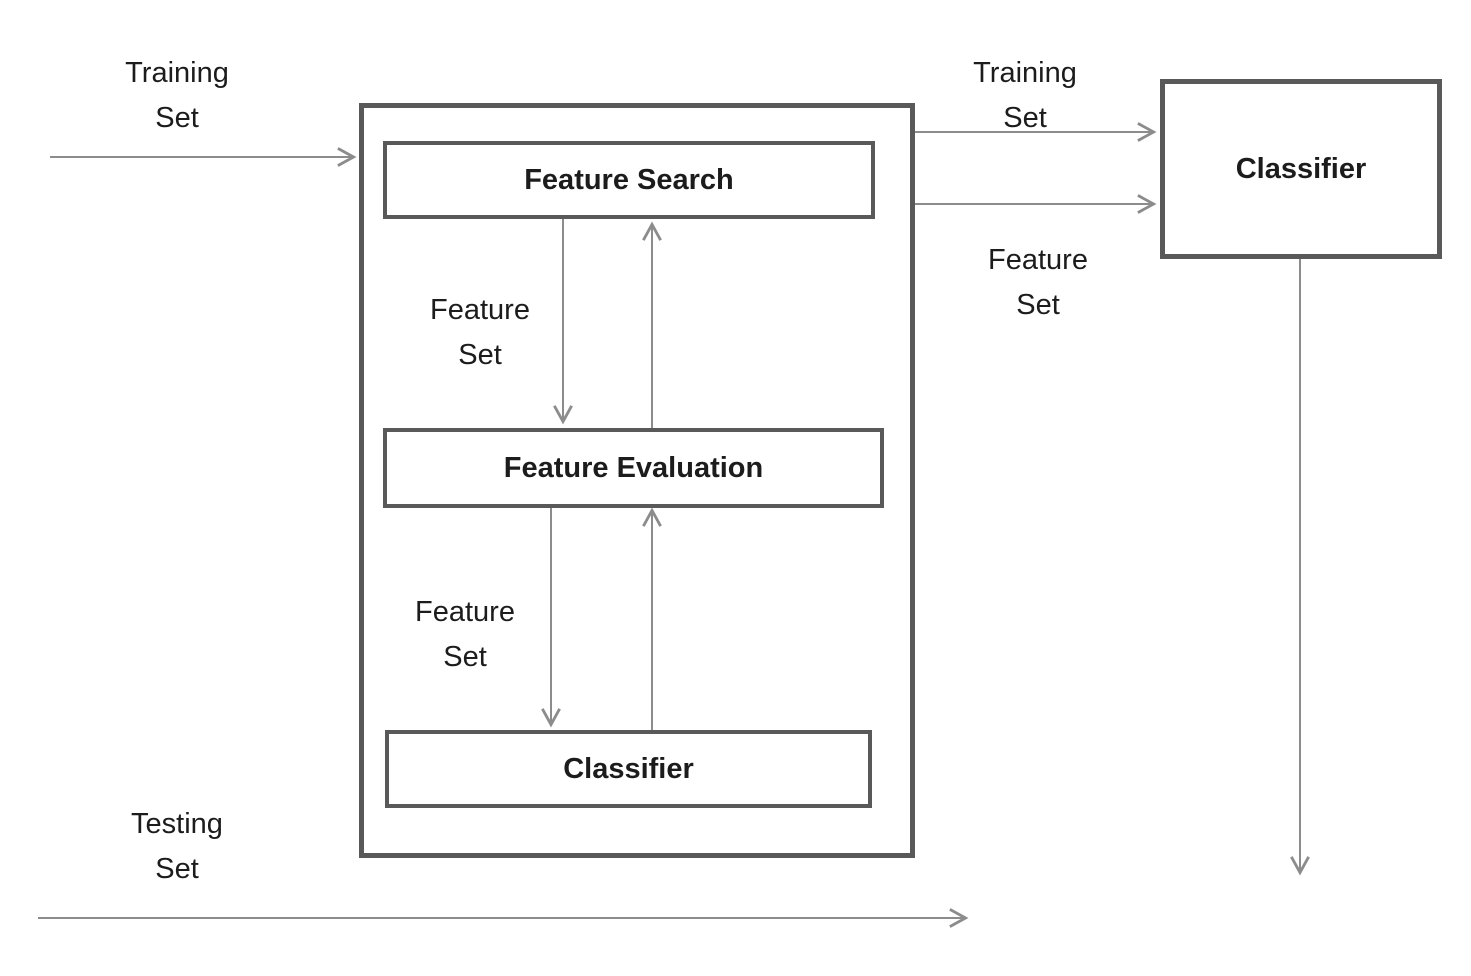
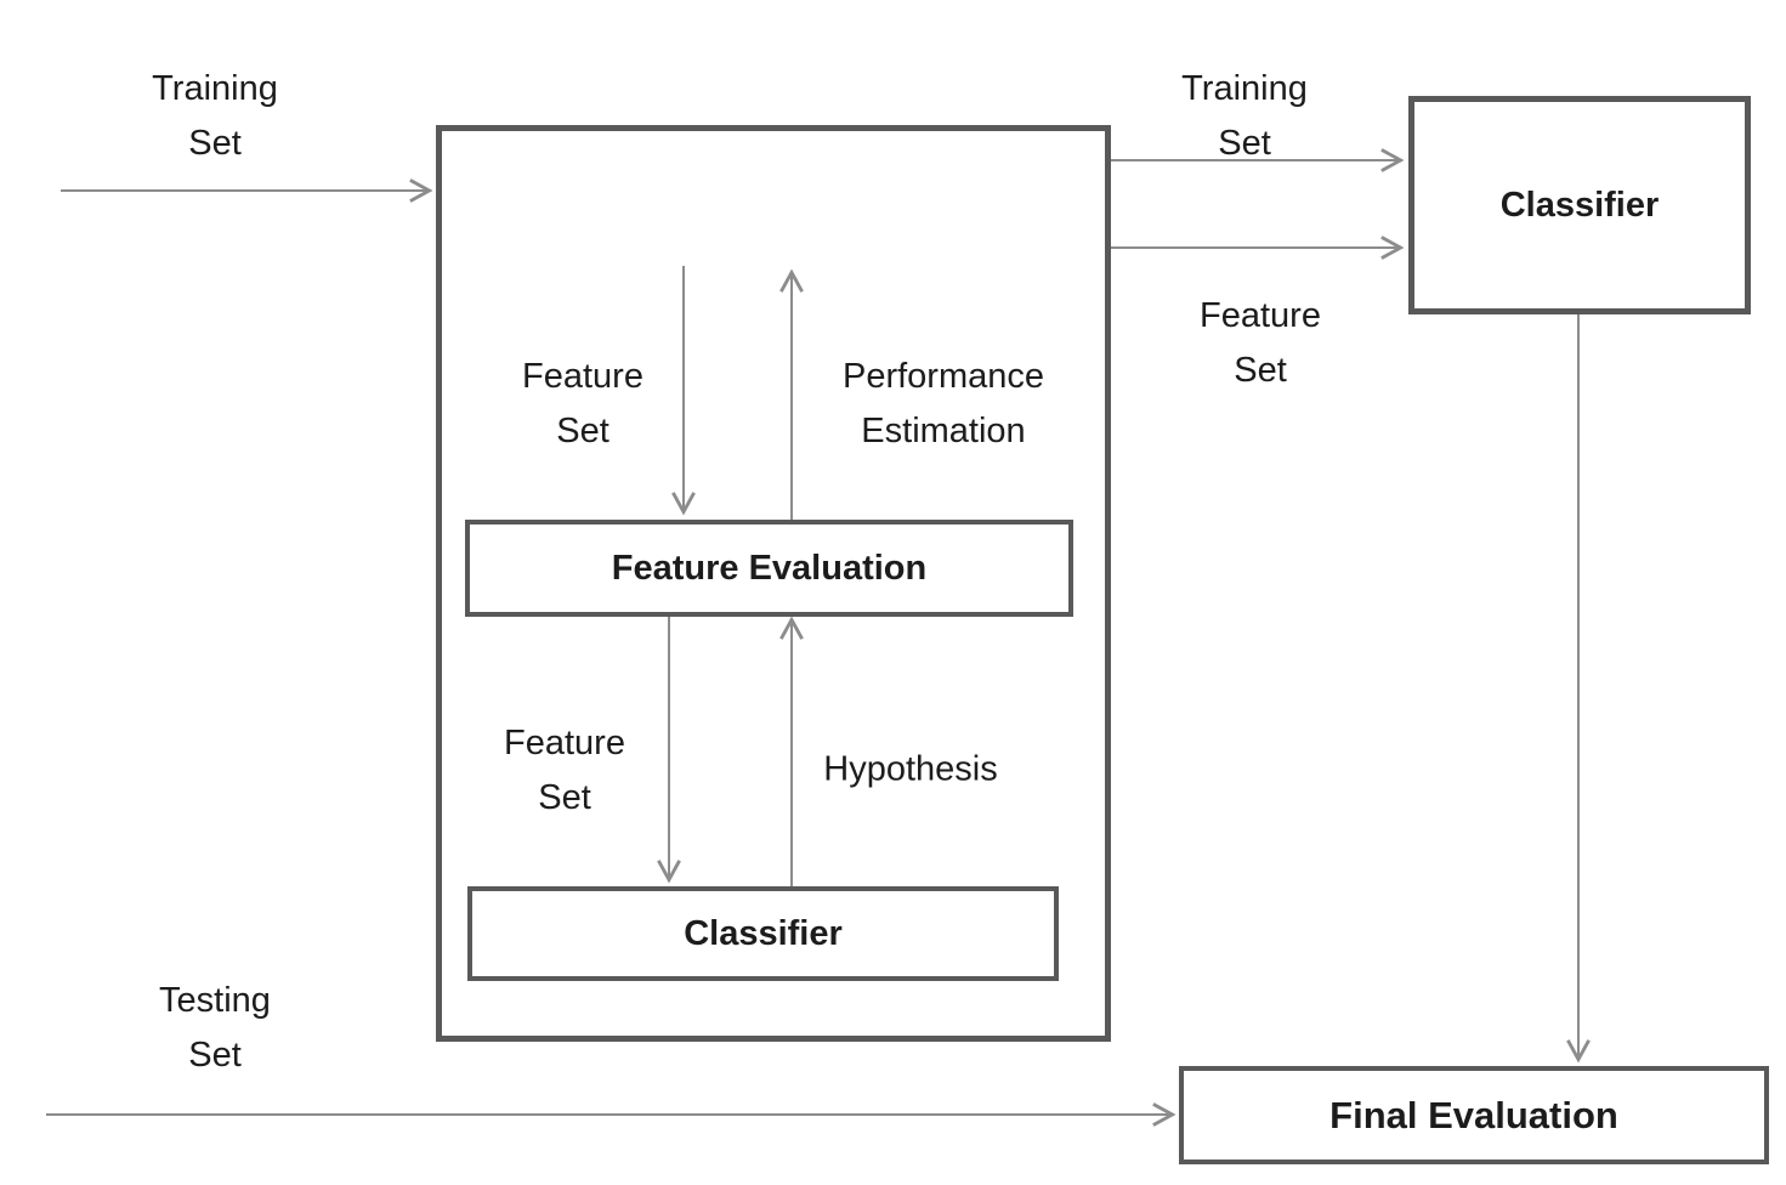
- Feature Search
  Feature Evaluation
  Classifier
  Classifier
+ Final Evaluation
  Training
  Set
  Training
  Set
  Feature
  Set
  Feature
  Set
+ Performance
+ Estimation
  Feature
  Set
+ Hypothesis
  Testing
  Set
